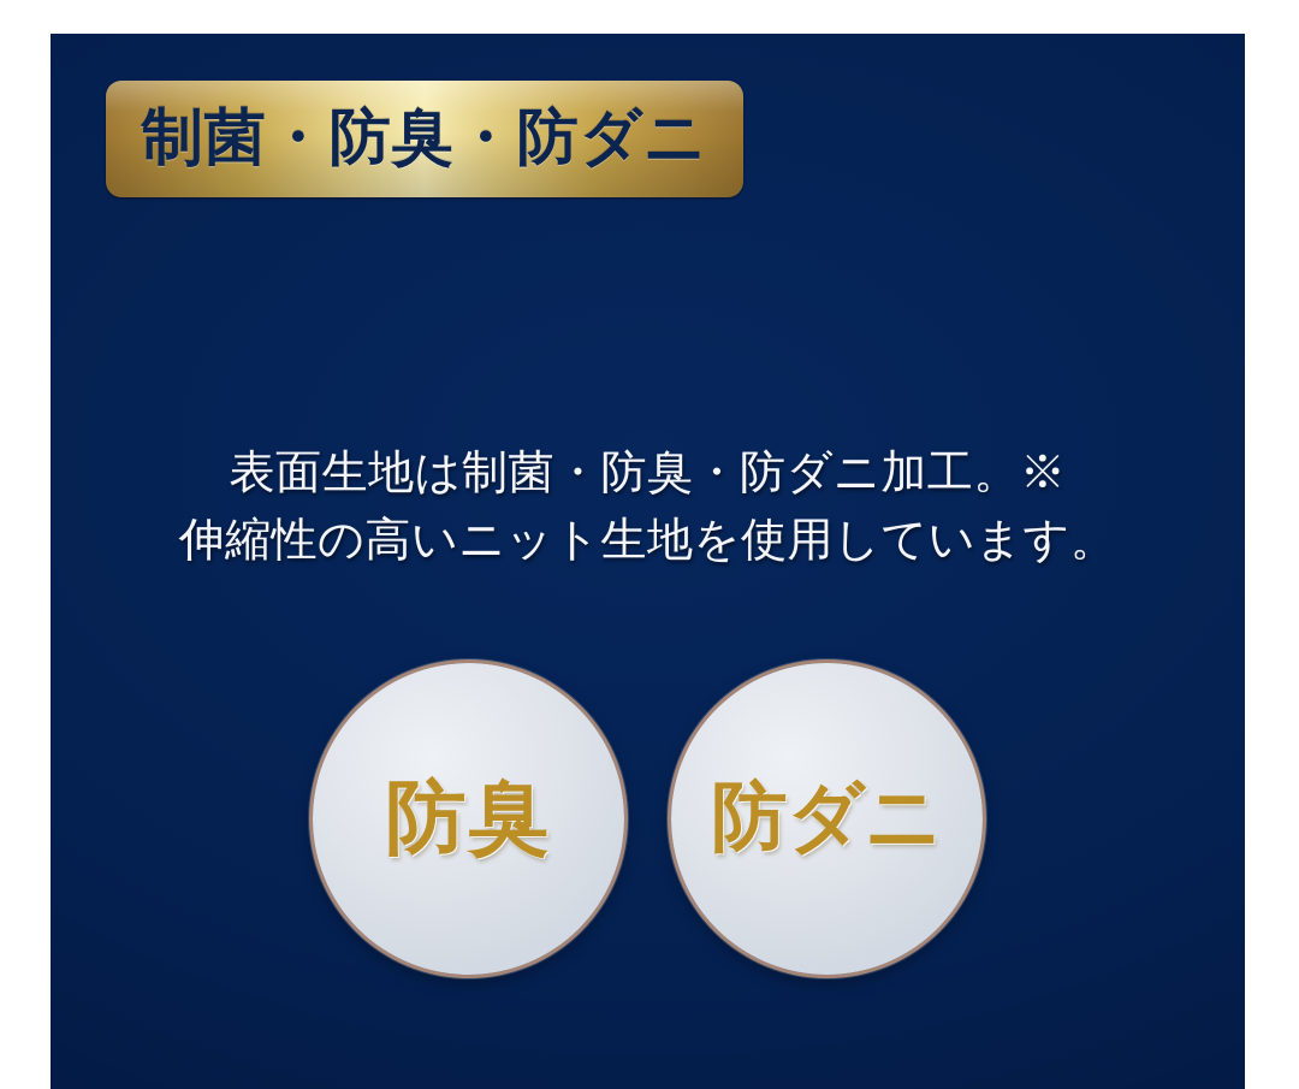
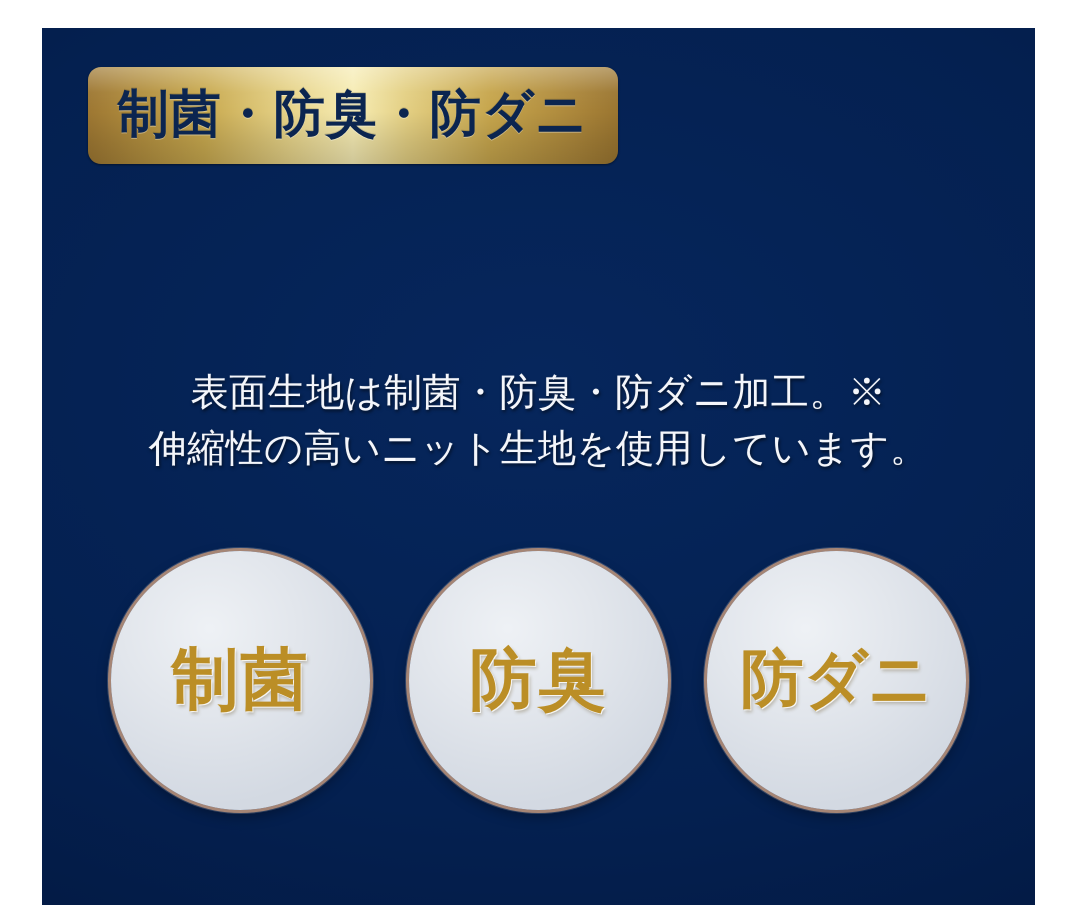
  制菌・防臭・防ダニ
  表面生地は制菌・防臭・防ダニ加工。※
  伸縮性の高いニット生地を使用しています。
+ 制菌
  防臭
  防ダニ
